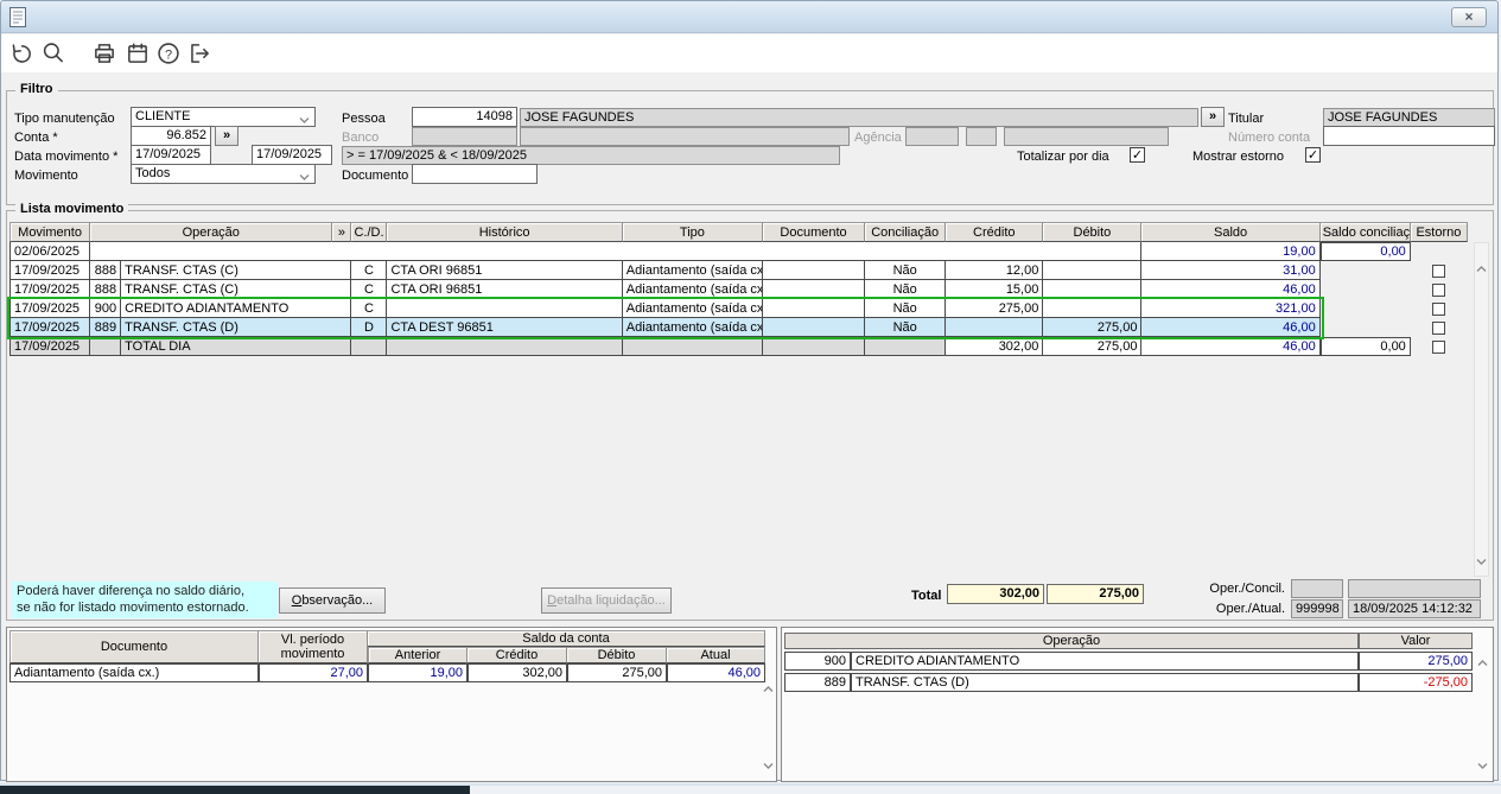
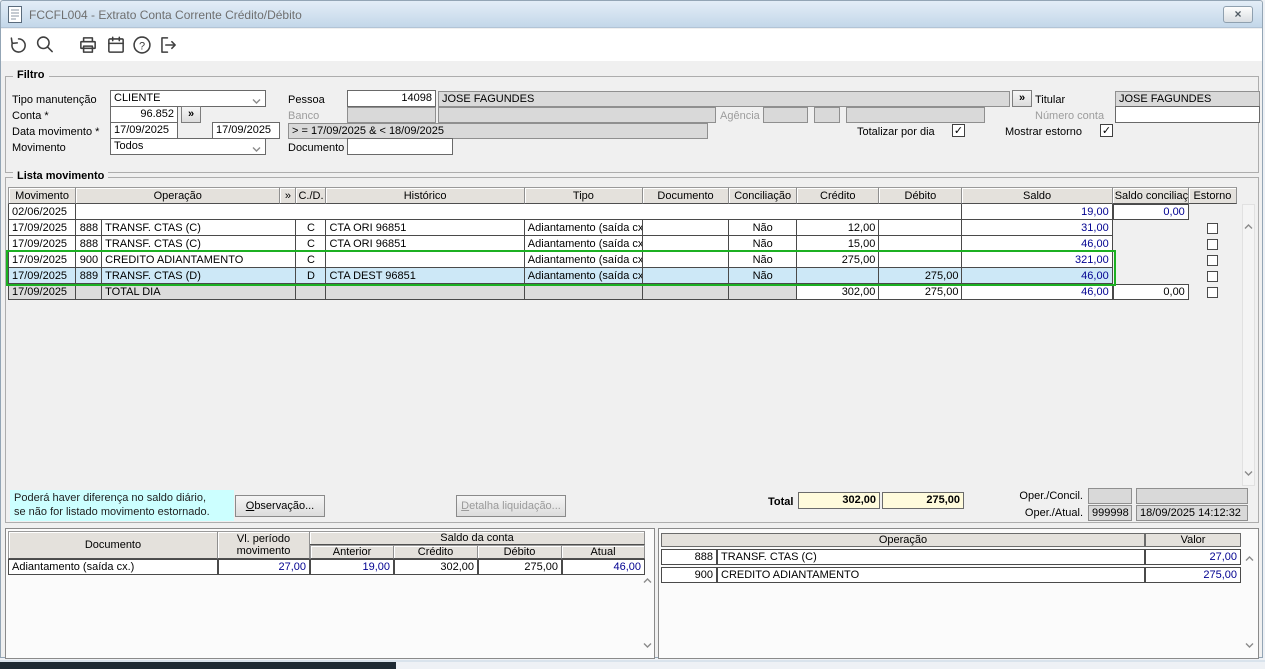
+ FCCFL004 - Extrato Conta Corrente Crédito/Débito
  ×
  ?
  Filtro
  Tipo manutenção
  CLIENTE
  Pessoa
  14098
  JOSE FAGUNDES
  »
  Titular
  JOSE FAGUNDES
  Conta *
  96.852
  »
  Banco
  Agência
  Número conta
  Data movimento *
  17/09/2025
  17/09/2025
  > = 17/09/2025 & < 18/09/2025
  Totalizar por dia
  ✓
  Mostrar estorno
  ✓
  Movimento
  Todos
  Documento
  Lista movimento
  Movimento	Operação	»	C./D.	Histórico	Tipo	Documento	Conciliação	Crédito	Débito	Saldo	Saldo conciliaç	Estorno
  02/06/2025		19,00	0,00
  17/09/2025	888	TRANSF. CTAS (C)	C	CTA ORI 96851	Adiantamento (saída cx		Não	12,00		31,00
  17/09/2025	888	TRANSF. CTAS (C)	C	CTA ORI 96851	Adiantamento (saída cx		Não	15,00		46,00
  17/09/2025	900	CREDITO ADIANTAMENTO	C		Adiantamento (saída cx		Não	275,00		321,00
  17/09/2025	889	TRANSF. CTAS (D)	D	CTA DEST 96851	Adiantamento (saída cx		Não		275,00	46,00
  17/09/2025		TOTAL DIA						302,00	275,00	46,00	0,00
  Poderá haver diferença no saldo diário,
  se não for listado movimento estornado.
  Observação...
  Detalha liquidação...
  Total
  302,00
  275,00
  Oper./Concil.
  Oper./Atual.
  999998
  18/09/2025 14:12:32
  Documento	Vl. período movimento	Saldo da conta
  Anterior	Crédito	Débito	Atual
  Adiantamento (saída cx.)	27,00	19,00	302,00	275,00	46,00
  Operação	Valor
+ 888	TRANSF. CTAS (C)	27,00
  900	CREDITO ADIANTAMENTO	275,00
- 889	TRANSF. CTAS (D)	-275,00
